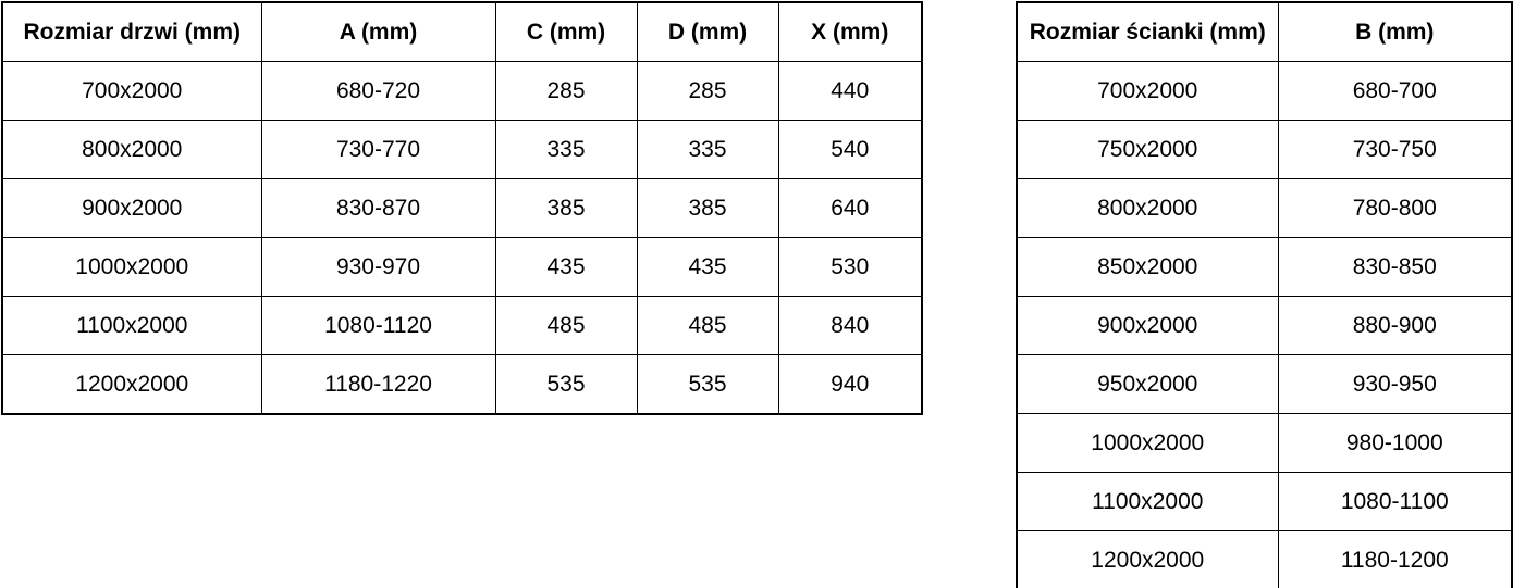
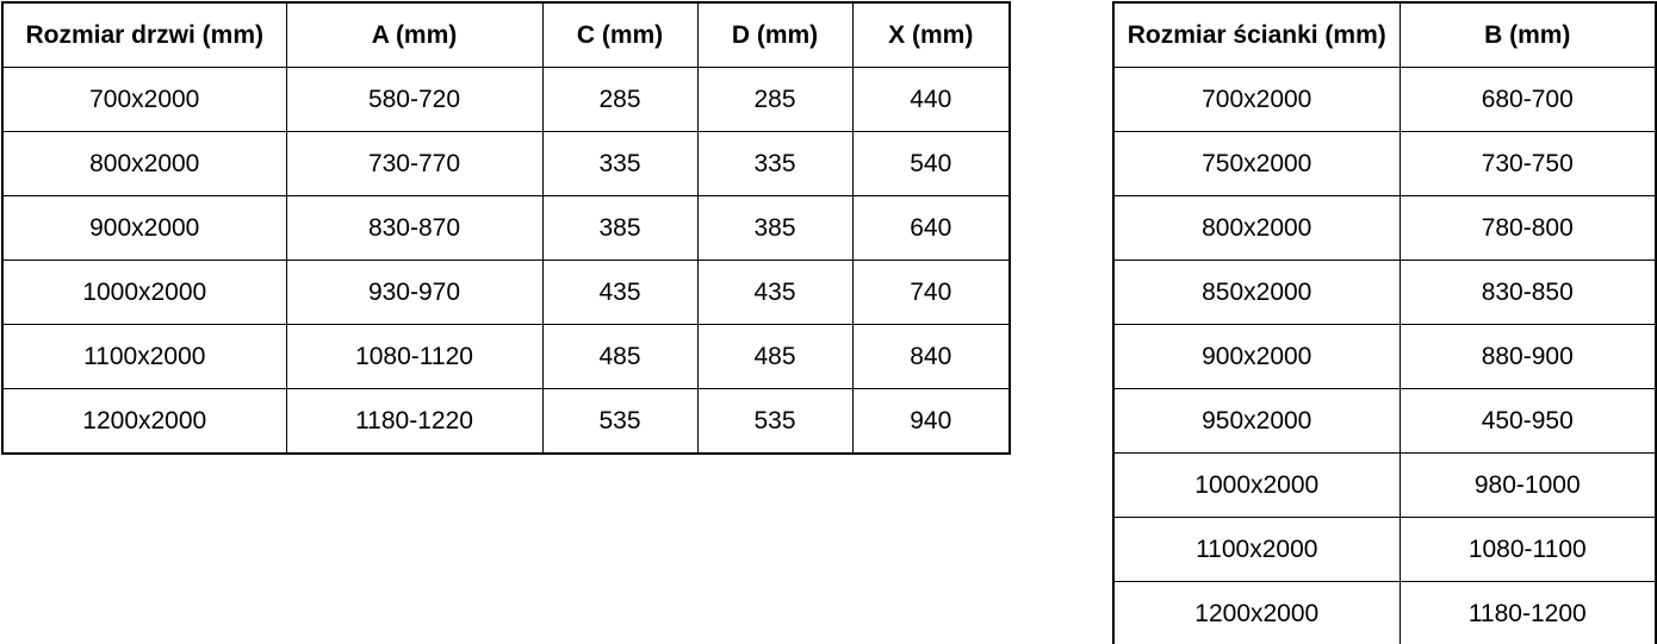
  Rozmiar drzwi (mm)	A (mm)	C (mm)	D (mm)	X (mm)
- 700x2000	680-720	285	285	440
+ 700x2000	580-720	285	285	440
  800x2000	730-770	335	335	540
  900x2000	830-870	385	385	640
- 1000x2000	930-970	435	435	530
+ 1000x2000	930-970	435	435	740
  1100x2000	1080-1120	485	485	840
  1200x2000	1180-1220	535	535	940
  Rozmiar ścianki (mm)	B (mm)
  700x2000	680-700
  750x2000	730-750
  800x2000	780-800
  850x2000	830-850
  900x2000	880-900
- 950x2000	930-950
+ 950x2000	450-950
  1000x2000	980-1000
  1100x2000	1080-1100
  1200x2000	1180-1200
